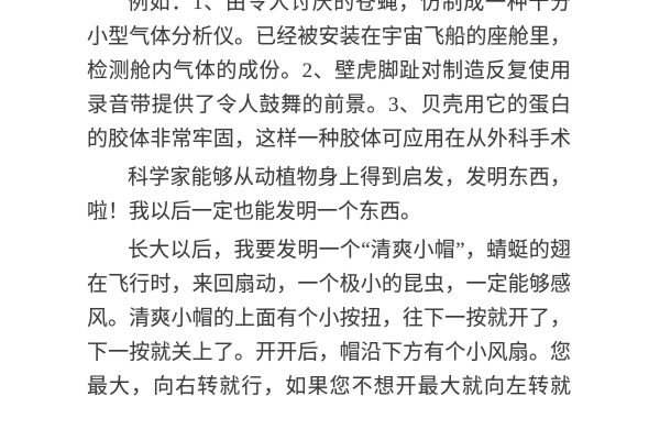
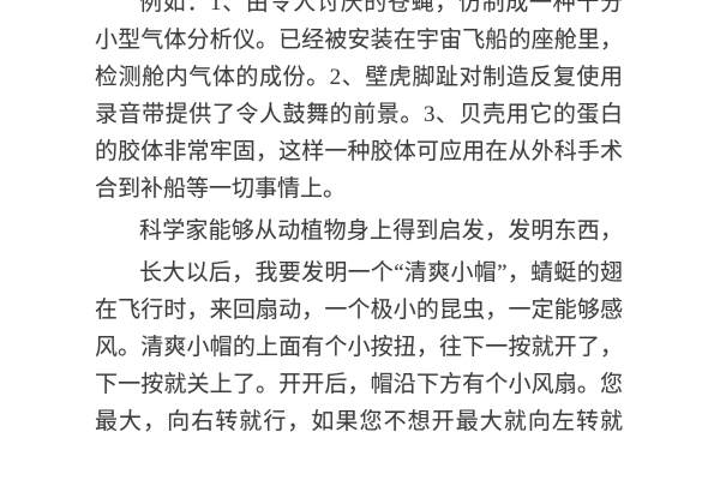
  例如：1、由令人讨厌的苍蝇，仿制成一种十分
  小型气体分析仪。已经被安装在宇宙飞船的座舱里，
  检测舱内气体的成份。2、壁虎脚趾对制造反复使用
  录音带提供了令人鼓舞的前景。3、贝壳用它的蛋白
  的胶体非常牢固，这样一种胶体可应用在从外科手术
+ 合到补船等一切事情上。
  科学家能够从动植物身上得到启发，发明东西，
- 啦！我以后一定也能发明一个东西。
  长大以后，我要发明一个“清爽小帽”，蜻蜓的翅
  在飞行时，来回扇动，一个极小的昆虫，一定能够感
  风。清爽小帽的上面有个小按扭，往下一按就开了，
  下一按就关上了。开开后，帽沿下方有个小风扇。您
  最大，向右转就行，如果您不想开最大就向左转就
